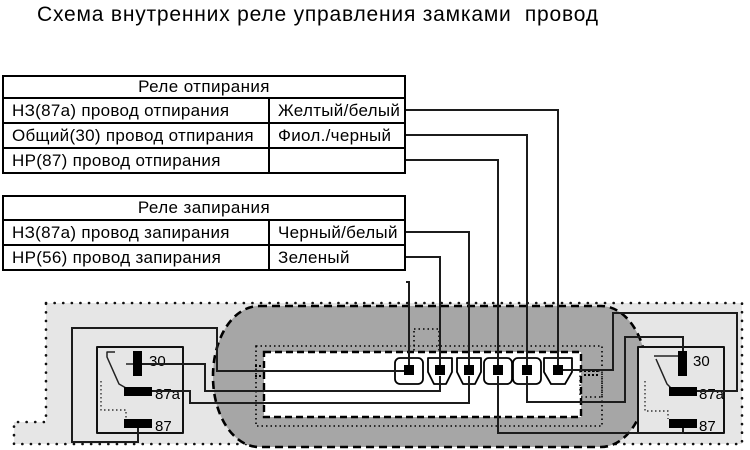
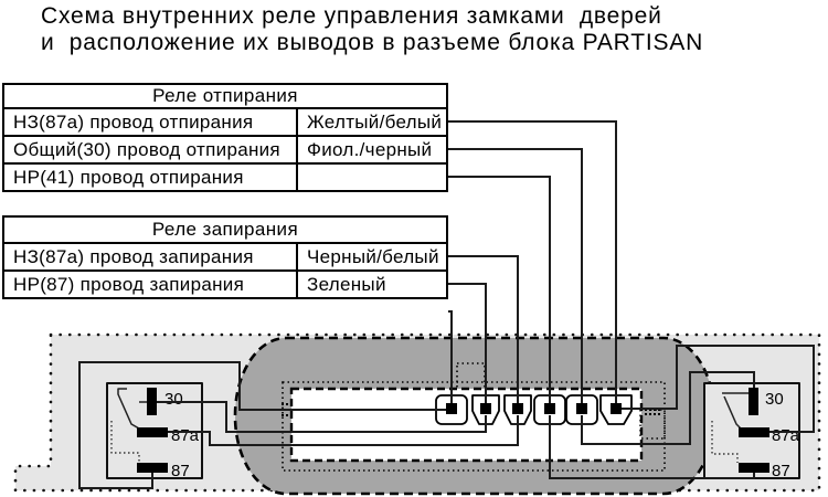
  30
  87а
  87
  30
  87а
  87
- Схема внутренних реле управления замками провод
+ Схема внутренних реле управления замками дверей
+ и расположение их выводов в разъеме блока PARTISAN
  Реле отпирания
  НЗ(87а) провод отпирания
  Желтый/белый
  Общий(30) провод отпирания
  Фиол./черный
- НР(87) провод отпирания
+ НР(41) провод отпирания
  Реле запирания
  НЗ(87а) провод запирания
  Черный/белый
- НР(56) провод запирания
+ НР(87) провод запирания
  Зеленый
